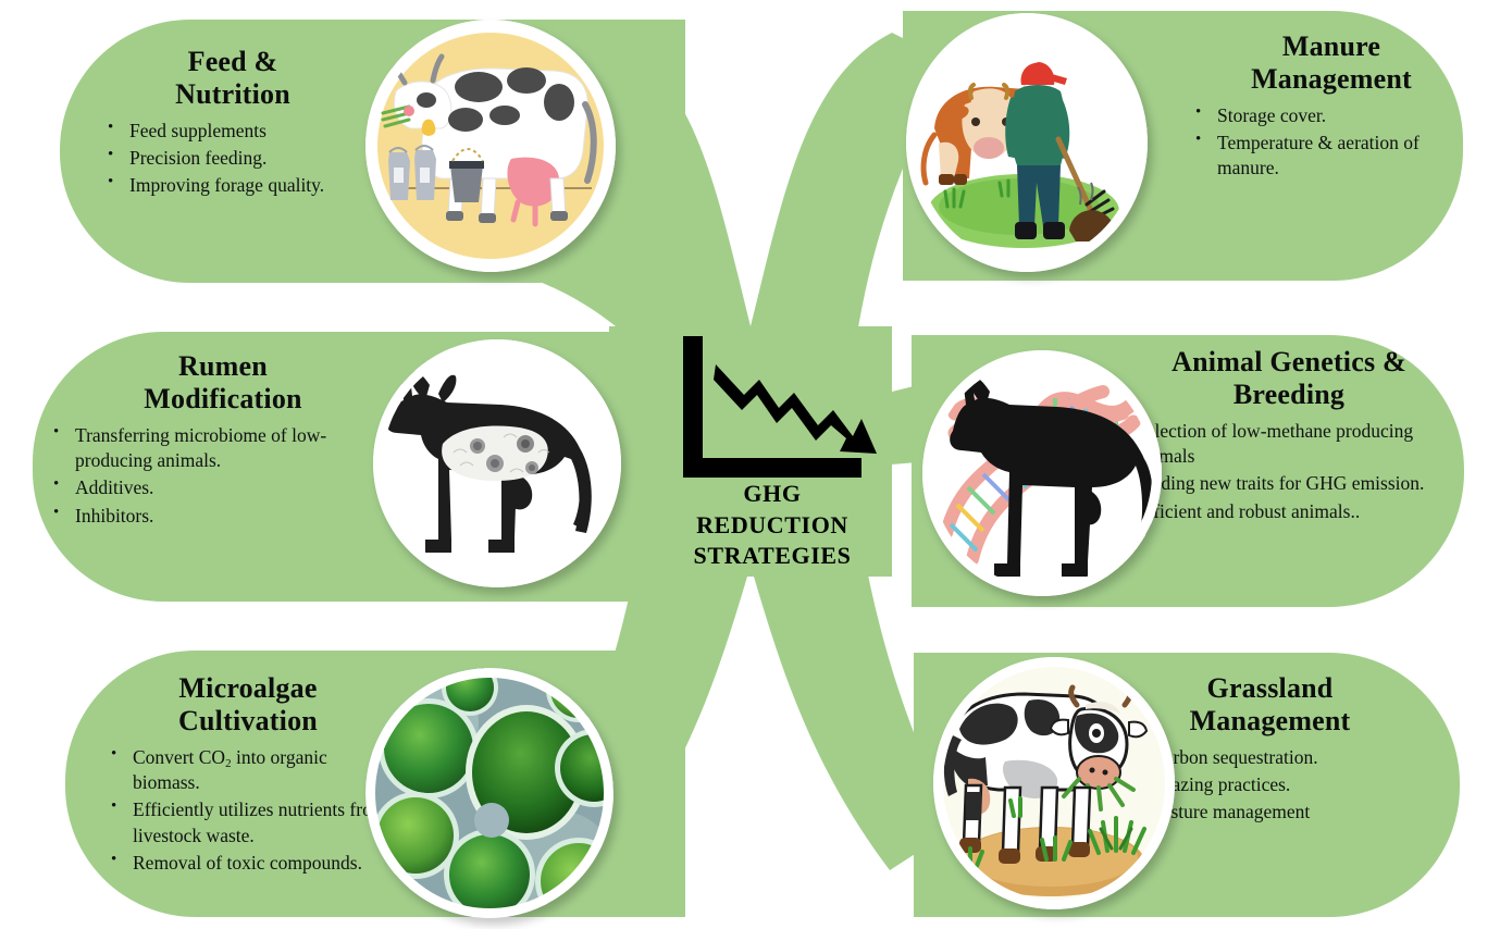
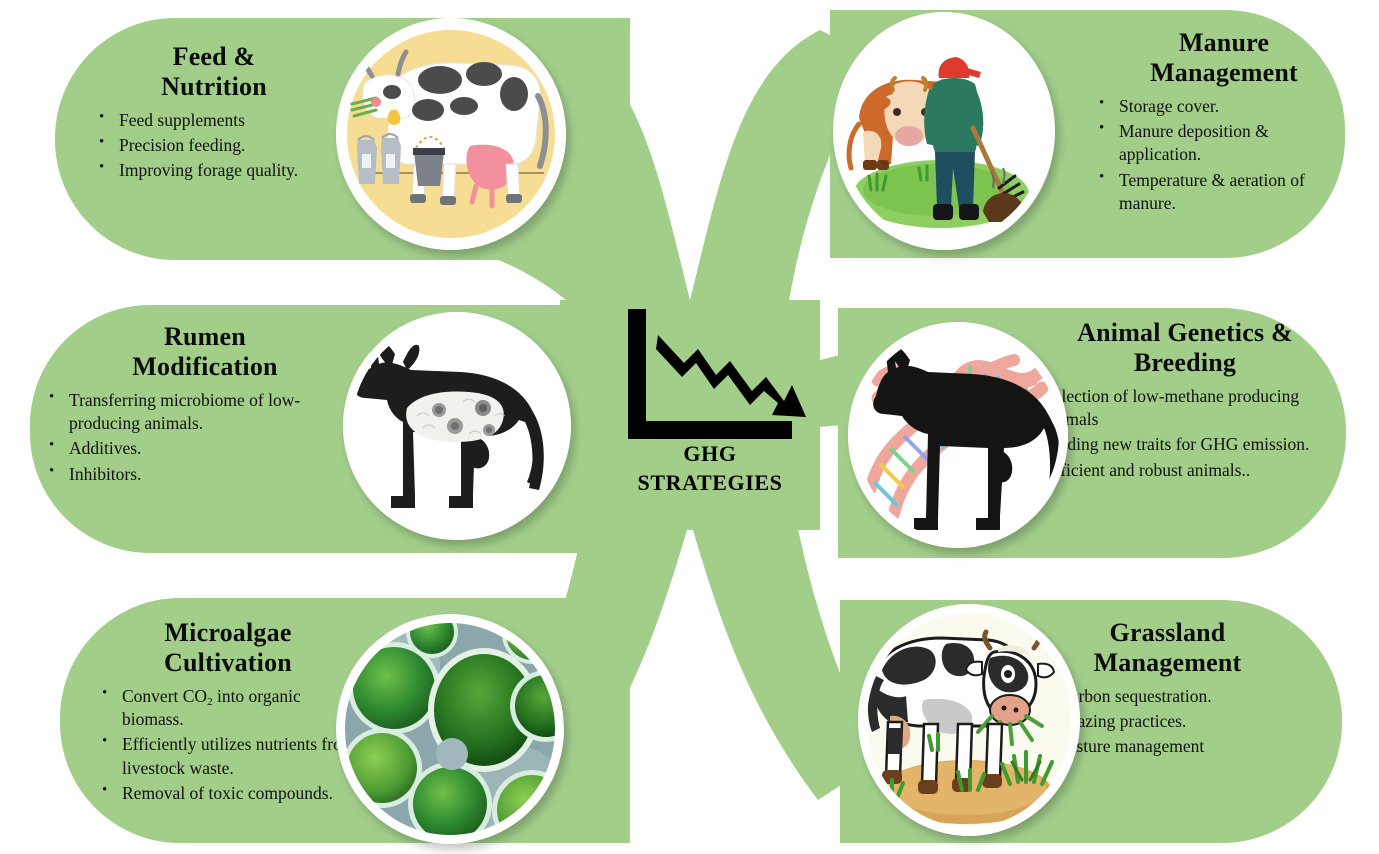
  Feed &
  Nutrition
  Feed supplements
  Precision feeding.
  Improving forage quality.
  Manure
  Management
  Storage cover.
+ Manure deposition & application.
  Temperature & aeration of manure.
  Rumen
  Modification
  Transferring microbiome of low-producing animals.
  Additives.
  Inhibitors.
  Animal Genetics &
  Breeding
  lection of low-methane producing mals
  ding new traits for GHG emission.
  ficient and robust animals..
  Microalgae
  Cultivation
  Convert CO2 into organic biomass.
  Efficiently utilizes nutrients fr livestock waste.
  Removal of toxic compounds.
  Grassland
  Management
  rbon sequestration.
  azing practices.
  sture management
  GHG
- REDUCTION
  STRATEGIES
